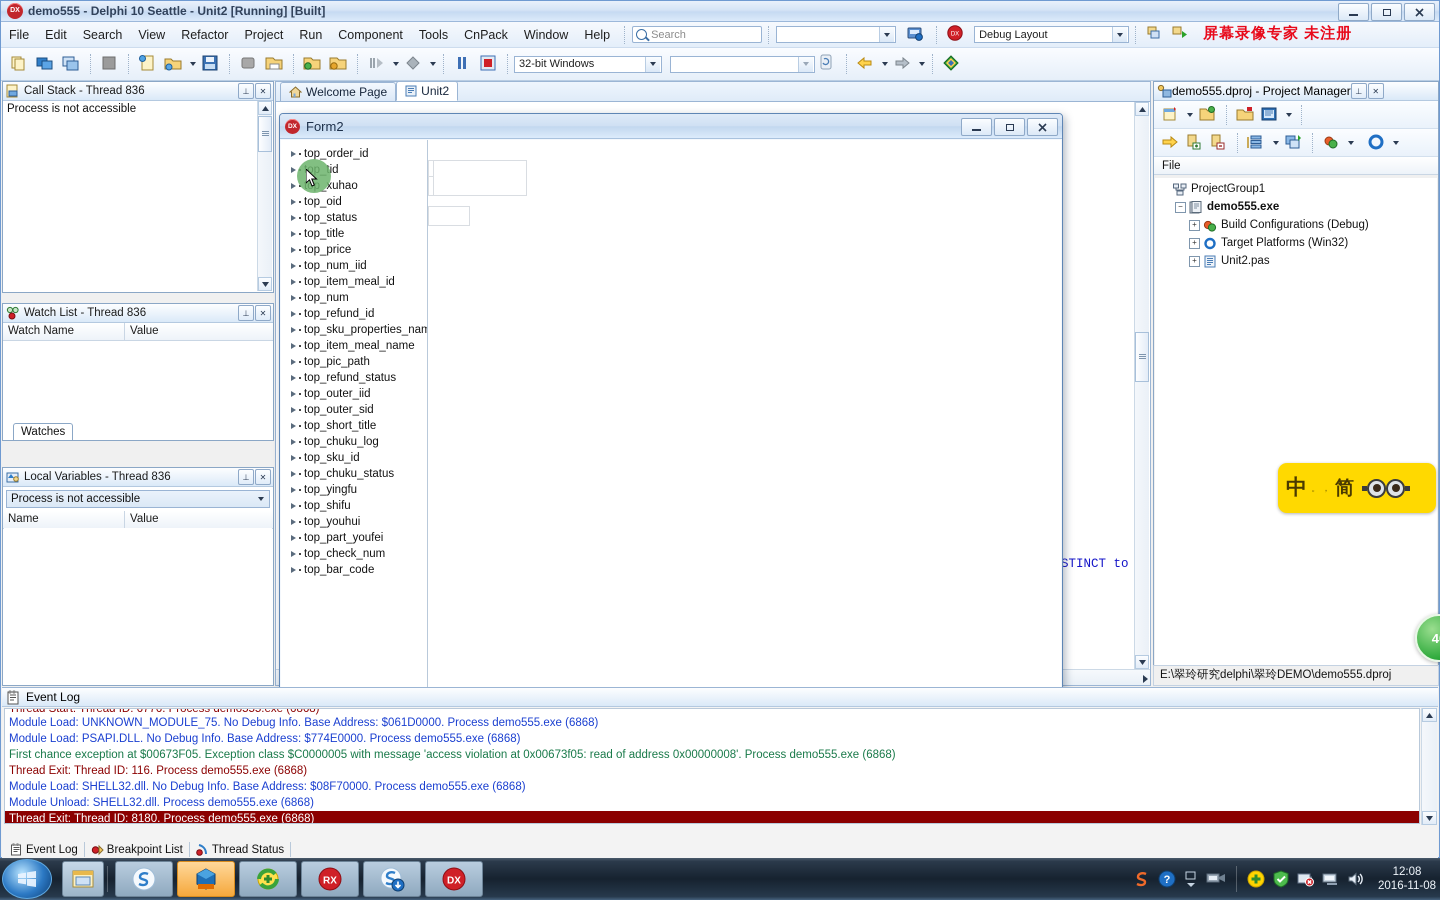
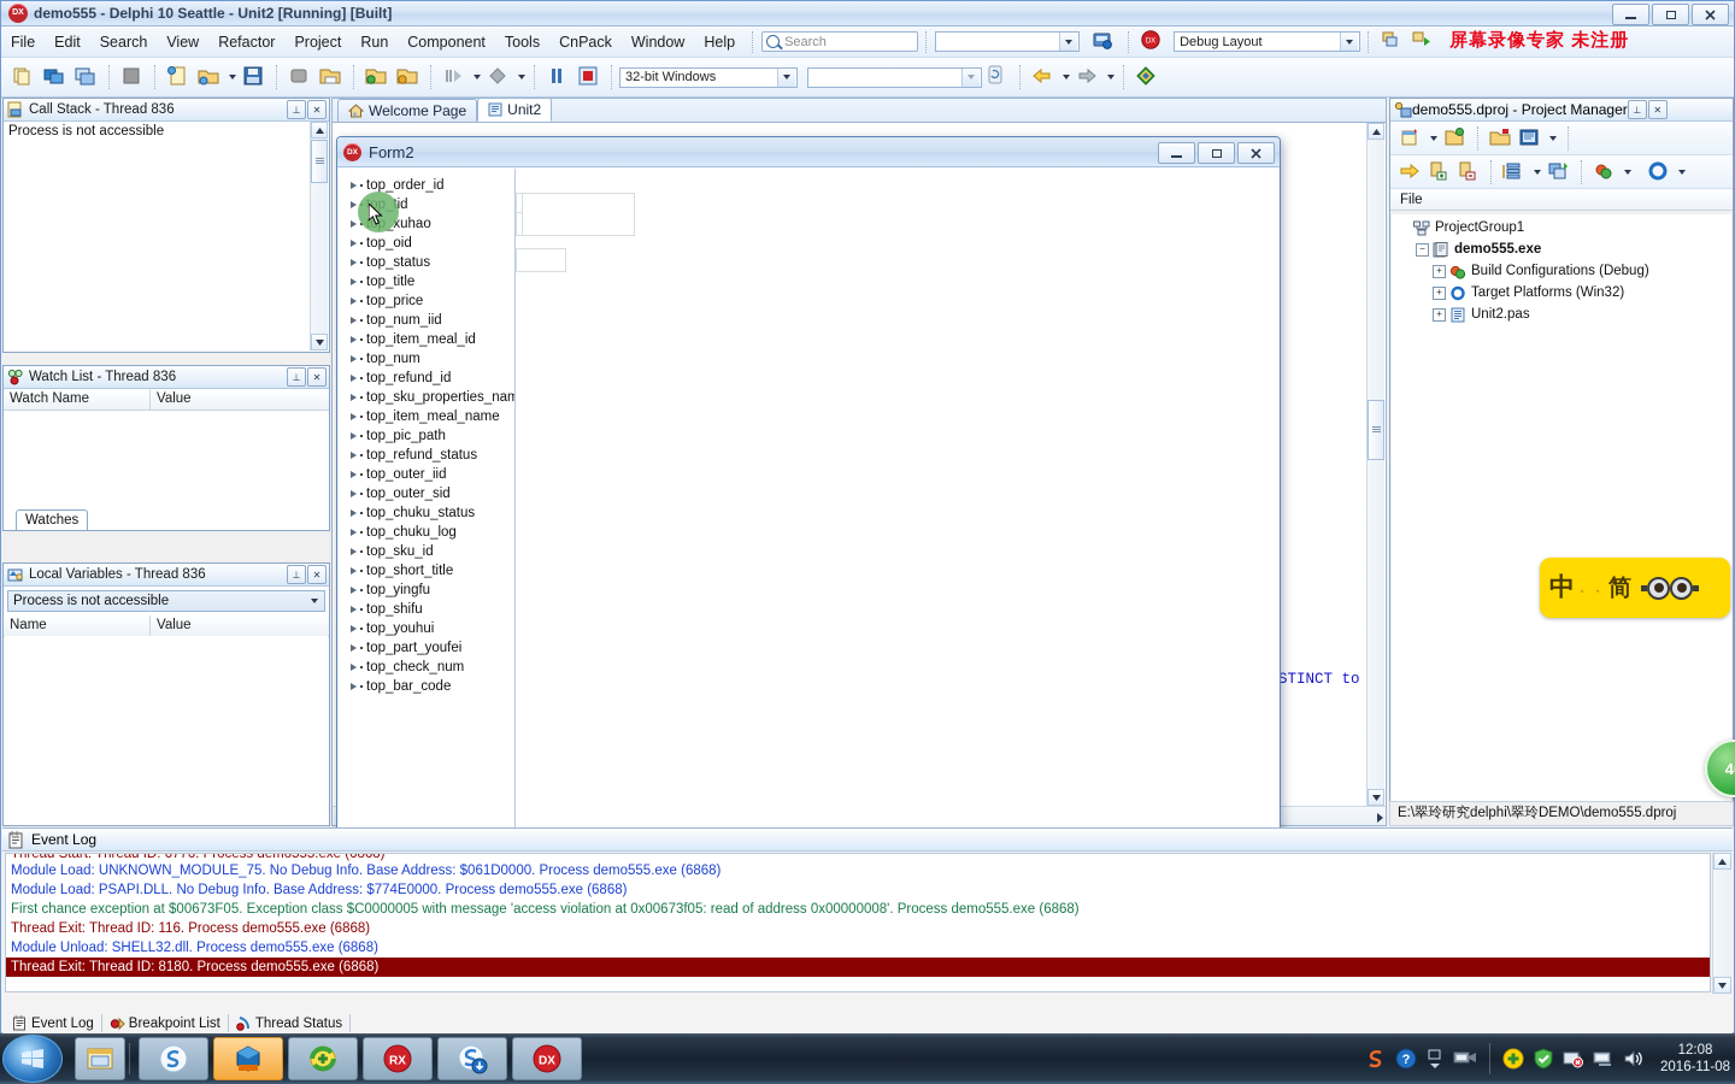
  demo555 - Delphi 10 Seattle - Unit2 [Running] [Built]
  File
  Edit
  Search
  View
  Refactor
  Project
  Run
  Component
  Tools
  CnPack
  Window
  Help
  Search
  Debug Layout
  屏幕录像专家 未注册
  32-bit Windows
  Call Stack - Thread 836
  ⊥
  ✕
  Process is not accessible
  Watch List - Thread 836
  ⊥
  ✕
  Watch Name
  Value
  Watches
  Local Variables - Thread 836
  ⊥
  ✕
  Process is not accessible
  Name
  Value
  Welcome Page
  Unit2
  STINCT to
  Form2
  top_order_id
  op_tid
  top_xuhao
  top_oid
  top_status
  top_title
  top_price
  top_num_iid
  top_item_meal_id
  top_num
  top_refund_id
  top_sku_properties_nam
  top_item_meal_name
  top_pic_path
  top_refund_status
  top_outer_iid
  top_outer_sid
- top_short_title
+ top_chuku_status
  top_chuku_log
  top_sku_id
- top_chuku_status
+ top_short_title
  top_yingfu
  top_shifu
  top_youhui
  top_part_youfei
  top_check_num
  top_bar_code
  demo555.dproj - Project Manager
  ⊥
  ✕
  File
  ProjectGroup1
  −
  demo555.exe
  +
  Build Configurations (Debug)
  +
  Target Platforms (Win32)
  +
  Unit2.pas
  E:\翠玲研究delphi\翠玲DEMO\demo555.dproj
  Event Log
  Thread Start: Thread ID: 6776. Process demo555.exe (6868)
  Module Load: UNKNOWN_MODULE_75. No Debug Info. Base Address: $061D0000. Process demo555.exe (6868)
  Module Load: PSAPI.DLL. No Debug Info. Base Address: $774E0000. Process demo555.exe (6868)
  First chance exception at $00673F05. Exception class $C0000005 with message 'access violation at 0x00673f05: read of address 0x00000008'. Process demo555.exe (6868)
  Thread Exit: Thread ID: 116. Process demo555.exe (6868)
- Module Load: SHELL32.dll. No Debug Info. Base Address: $08F70000. Process demo555.exe (6868)
  Module Unload: SHELL32.dll. Process demo555.exe (6868)
  Thread Exit: Thread ID: 8180. Process demo555.exe (6868)
  Event Log
  Breakpoint List
  Thread Status
  中
  。，
  简
  RX
  DX
  ?
  12:08
  2016-11-08
